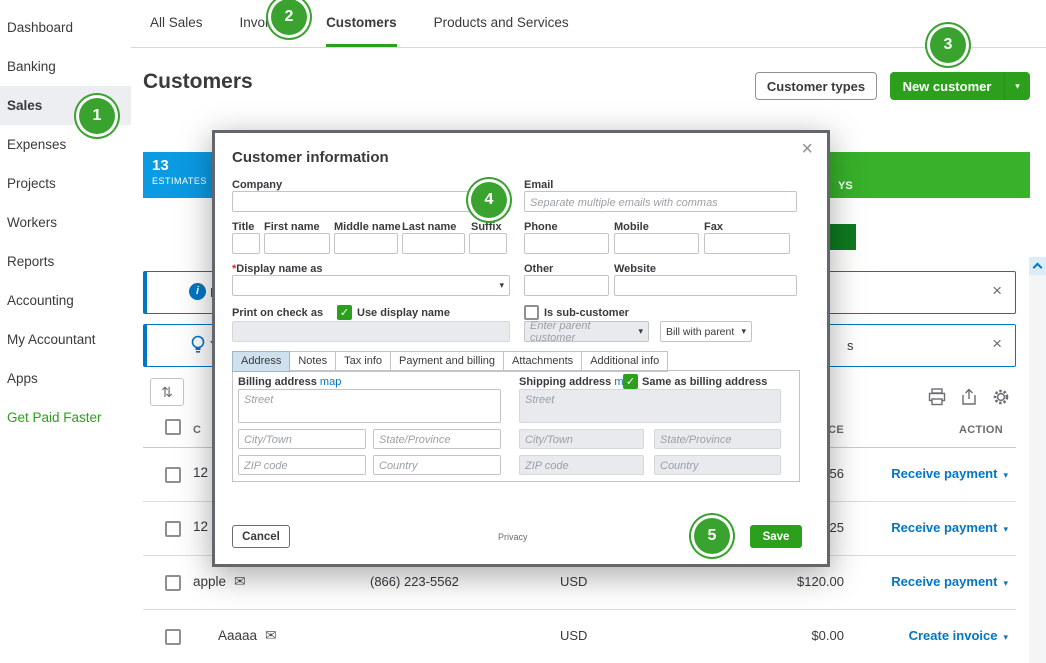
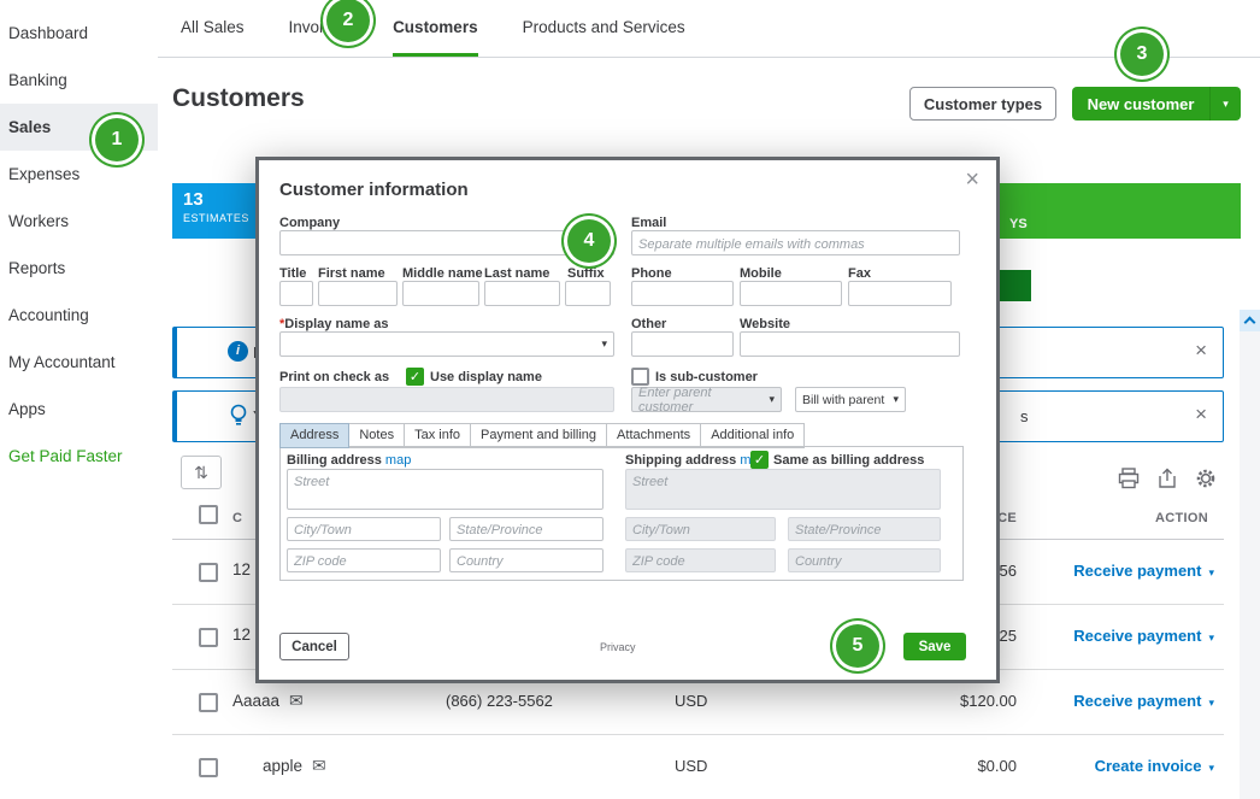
  Dashboard
  Banking
  Sales
  Expenses
- Projects
  Workers
  Reports
  Accounting
  My Accountant
  Apps
  Get Paid Faster
  All Sales
  Customers
  Products and Services
  Customers
  Customer types
  New customer
  ▾
  13
  ESTIMATES
  YS
  i
  ×
  s
  ×
  ⇅
  C
  ACTION
  12
  Receive payment ▾
  12
  Receive payment ▾
- apple
+ Aaaaa
  ✉
  (866) 223-5562
  USD
  $120.00
  Receive payment ▾
- Aaaaa
+ apple
  ✉
  USD
  $0.00
  Create invoice ▾
  Customer information
  ×
  Company
  Email
  Separate multiple emails with commas
  Title
  First name
  Middle name
  Last name
  Suffix
  Phone
  Mobile
  Fax
  *Display name as
  ▾
  Other
  Website
  Print on check as
  ✓
  Use display name
  Is sub-customer
  Enter parent customer
  ▾
  Bill with parent
  ▾
  Address
  Notes
  Tax info
  Payment and billing
  Attachments
  Additional info
  Billing address map
  Shipping address m
  ✓
  Same as billing address
  Street
  Street
  City/Town
  State/Province
  City/Town
  State/Province
  ZIP code
  Country
  ZIP code
  Country
  Cancel
  Privacy
  Save
  1
  2
  3
  4
  5
